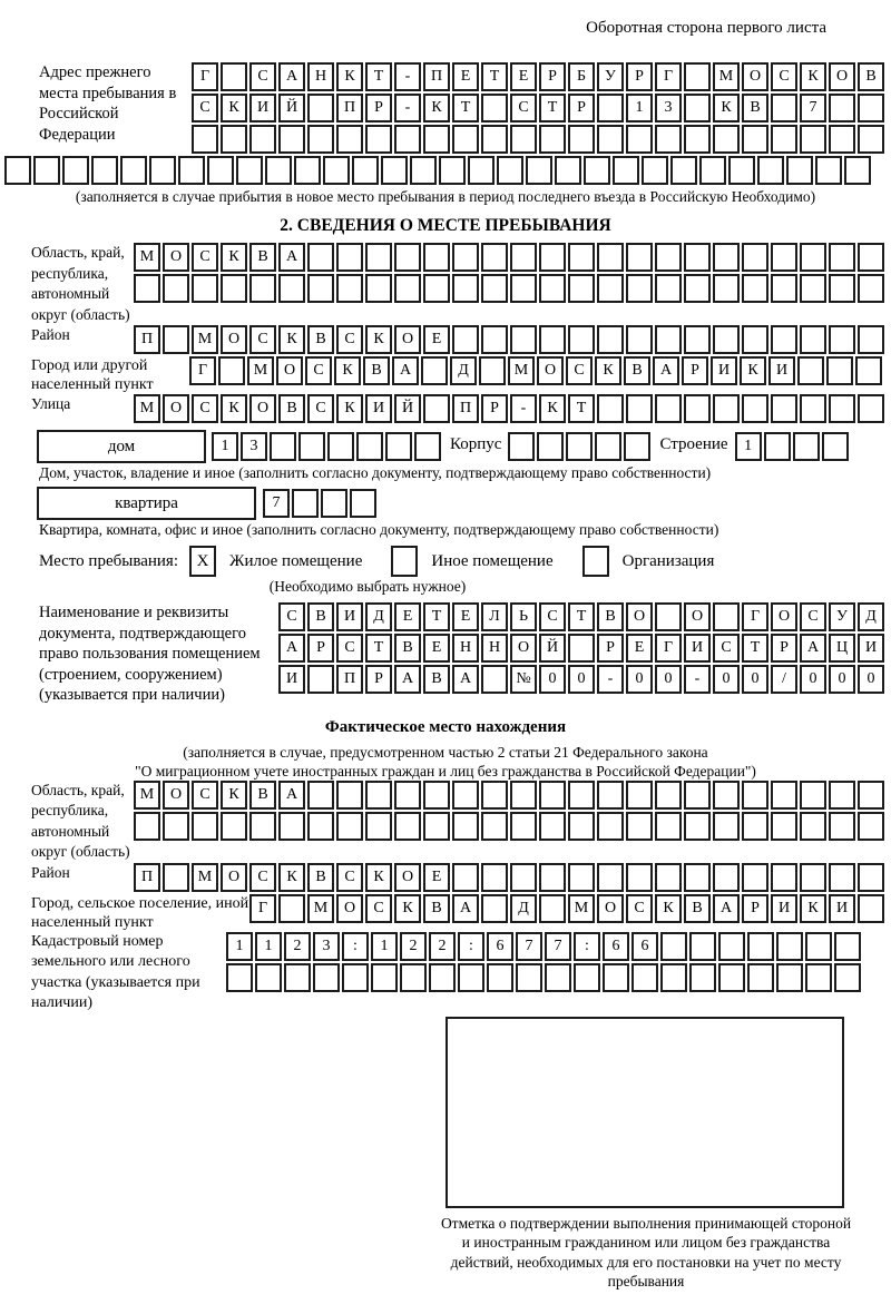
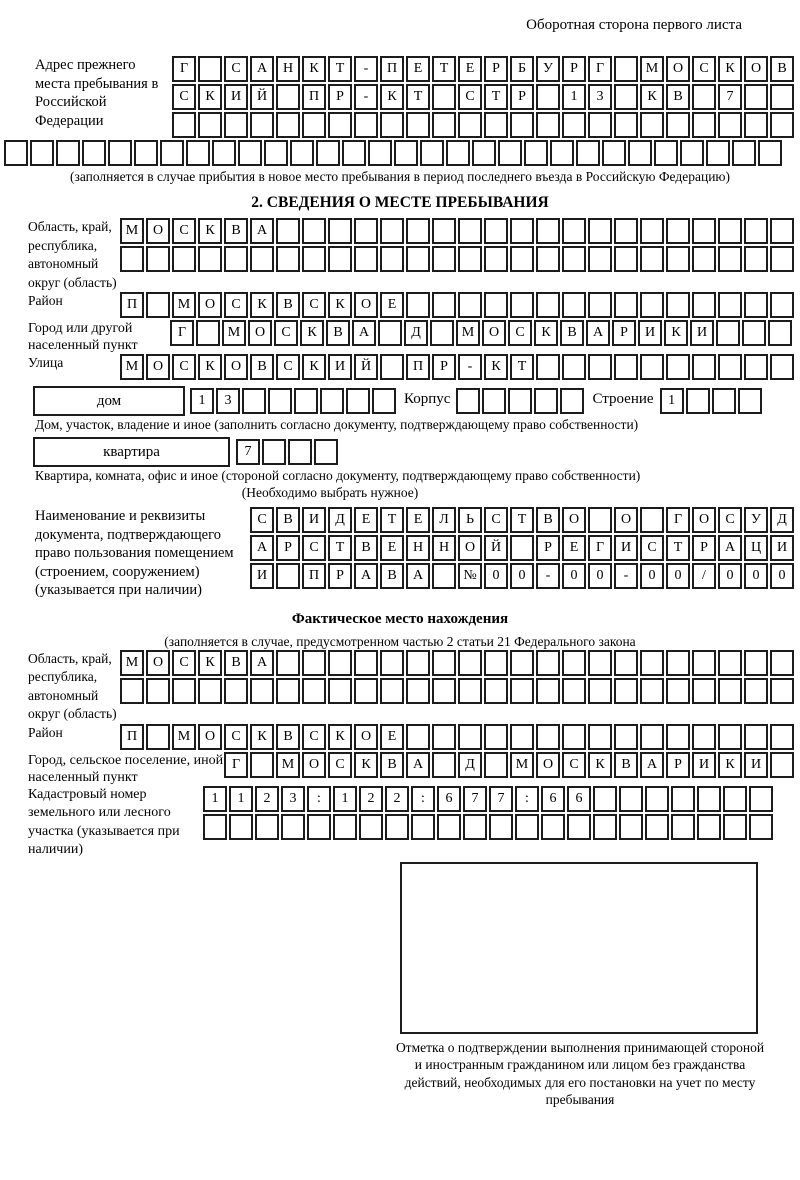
  Оборотная сторона первого листа
  Адрес прежнего места пребывания в Российской Федерации
  Г С А Н К Т - П Е Т Е Р Б У Р Г М О С К О В
  С К И Й П Р - К Т С Т Р 1 3 К В 7
- (заполняется в случае прибытия в новое место пребывания в период последнего въезда в Российскую Необходимо)
+ (заполняется в случае прибытия в новое место пребывания в период последнего въезда в Российскую Федерацию)
  2. СВЕДЕНИЯ О МЕСТЕ ПРЕБЫВАНИЯ
  Область, край, республика, автономный округ (область)
  М О С К В А
  Район
  П М О С К В С К О Е
  Город или другой населенный пункт
  Г М О С К В А Д М О С К В А Р И К И
  Улица
  М О С К О В С К И Й П Р - К Т
  дом
  1 3
  Корпус
  Строение
  1
  Дом, участок, владение и иное (заполнить согласно документу, подтверждающему право собственности)
  квартира
  7
- Квартира, комната, офис и иное (заполнить согласно документу, подтверждающему право собственности)
+ Квартира, комната, офис и иное (стороной согласно документу, подтверждающему право собственности)
- Место пребывания:
- X
- Жилое помещение
- Иное помещение
- Организация
  (Необходимо выбрать нужное)
  Наименование и реквизиты документа, подтверждающего право пользования помещением (строением, сооружением) (указывается при наличии)
  С В И Д Е Т Е Л Ь С Т В О О Г О С У Д
  А Р С Т В Е Н Н О Й Р Е Г И С Т Р А Ц И
  И П Р А В А № 0 0 - 0 0 - 0 0 / 0 0 0
  Фактическое место нахождения
  (заполняется в случае, предусмотренном частью 2 статьи 21 Федерального закона
- "О миграционном учете иностранных граждан и лиц без гражданства в Российской Федерации")
  Область, край, республика, автономный округ (область)
  М О С К В А
  Район
  П М О С К В С К О Е
  Город, сельское поселение, иной населенный пункт
  Г М О С К В А Д М О С К В А Р И К И
  Кадастровый номер земельного или лесного участка (указывается при наличии)
  1 1 2 3 : 1 2 2 : 6 7 7 : 6 6
  Отметка о подтверждении выполнения принимающей стороной и иностранным гражданином или лицом без гражданства действий, необходимых для его постановки на учет по месту пребывания
